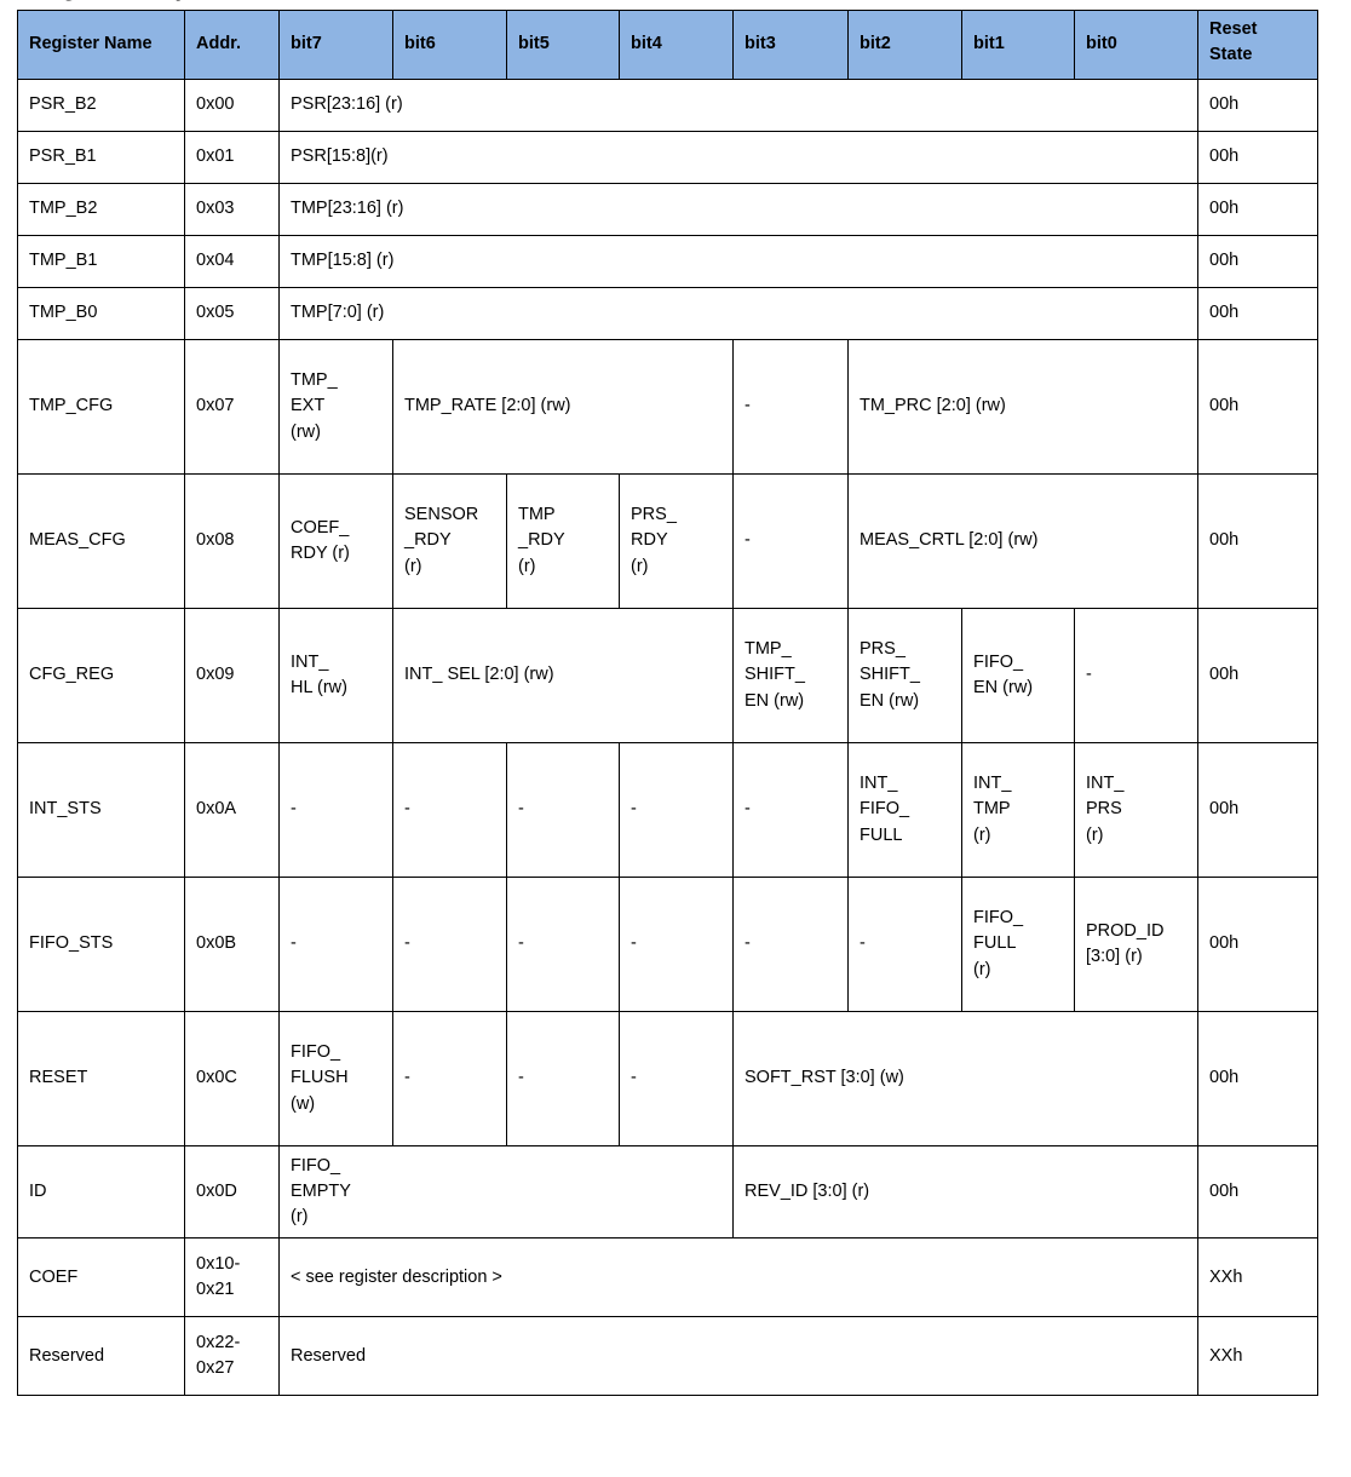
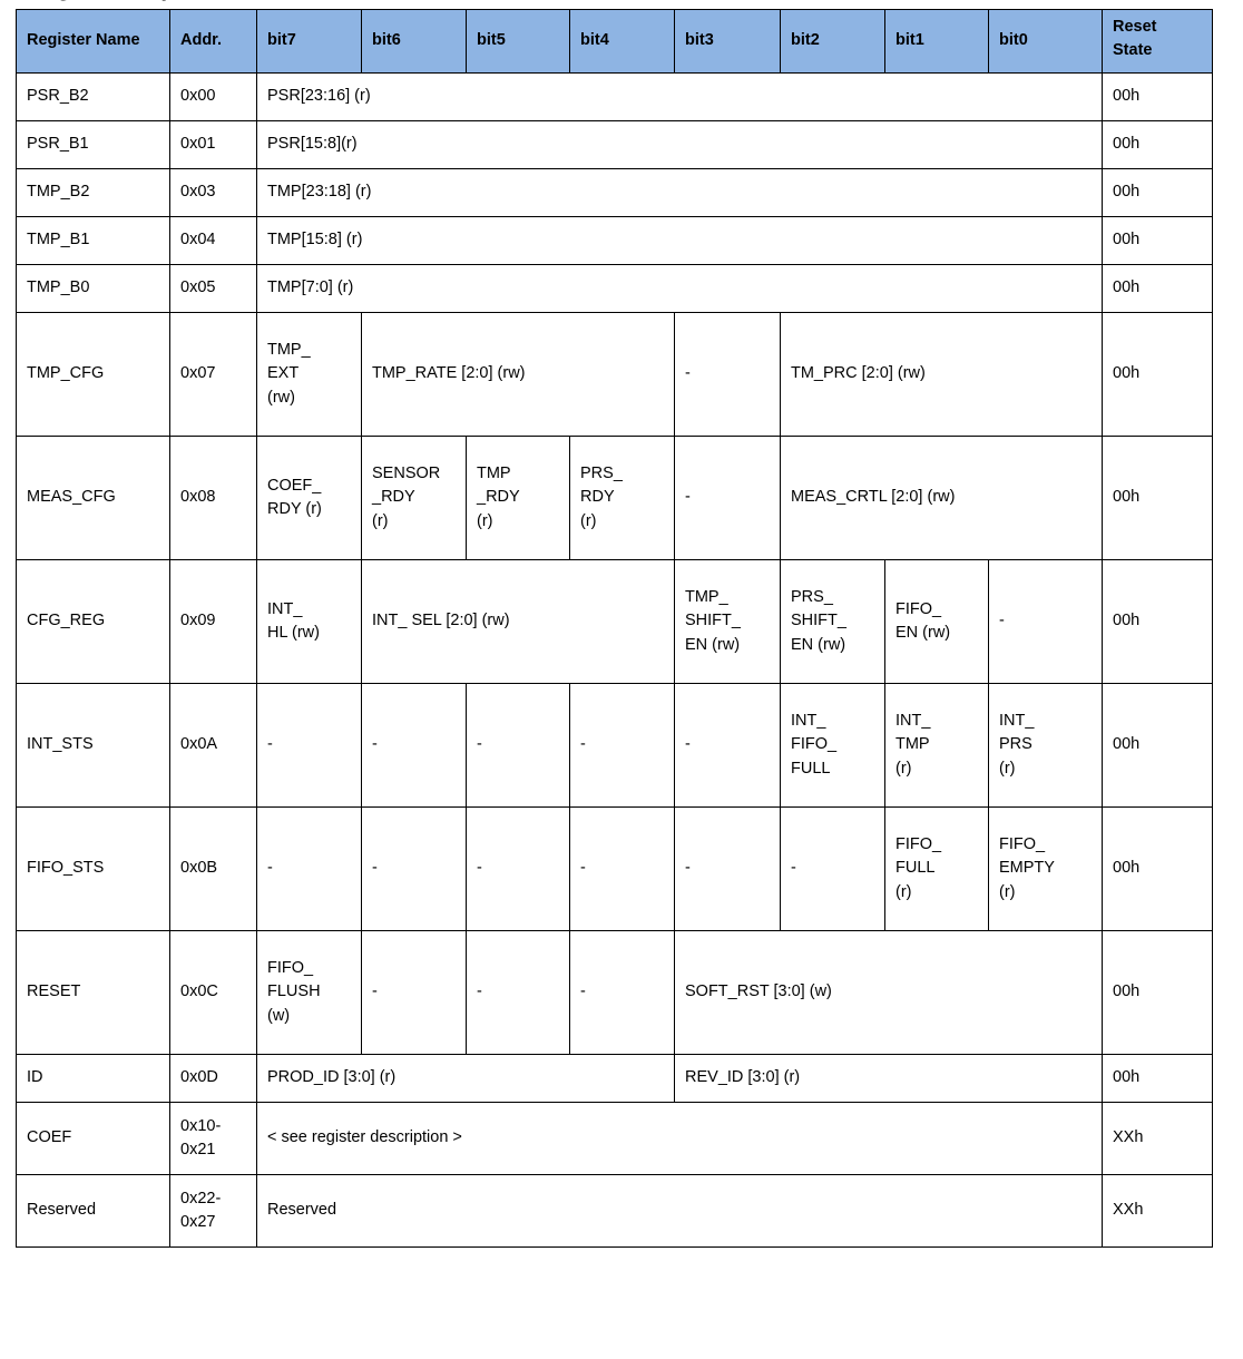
  Register Name	Addr.	bit7	bit6	bit5	bit4	bit3	bit2	bit1	bit0	Reset State
  PSR_B2	0x00	PSR[23:16] (r)	00h
  PSR_B1	0x01	PSR[15:8](r)	00h
- TMP_B2	0x03	TMP[23:16] (r)	00h
+ TMP_B2	0x03	TMP[23:18] (r)	00h
  TMP_B1	0x04	TMP[15:8] (r)	00h
  TMP_B0	0x05	TMP[7:0] (r)	00h
  TMP_CFG	0x07	TMP_ EXT (rw)	TMP_RATE [2:0] (rw)	-	TM_PRC [2:0] (rw)	00h
  MEAS_CFG	0x08	COEF_ RDY (r)	SENSOR _RDY (r)	TMP _RDY (r)	PRS_ RDY (r)	-	MEAS_CRTL [2:0] (rw)	00h
  CFG_REG	0x09	INT_ HL (rw)	INT_ SEL [2:0] (rw)	TMP_ SHIFT_ EN (rw)	PRS_ SHIFT_ EN (rw)	FIFO_ EN (rw)	-	00h
  INT_STS	0x0A	-	-	-	-	-	INT_ FIFO_ FULL	INT_ TMP (r)	INT_ PRS (r)	00h
- FIFO_STS	0x0B	-	-	-	-	-	-	FIFO_ FULL (r)	PROD_ID [3:0] (r)	00h
+ FIFO_STS	0x0B	-	-	-	-	-	-	FIFO_ FULL (r)	FIFO_ EMPTY (r)	00h
  RESET	0x0C	FIFO_ FLUSH (w)	-	-	-	SOFT_RST [3:0] (w)	00h
- ID	0x0D	FIFO_ EMPTY (r)	REV_ID [3:0] (r)	00h
+ ID	0x0D	PROD_ID [3:0] (r)	REV_ID [3:0] (r)	00h
  COEF	0x10- 0x21	< see register description >	XXh
  Reserved	0x22- 0x27	Reserved	XXh
